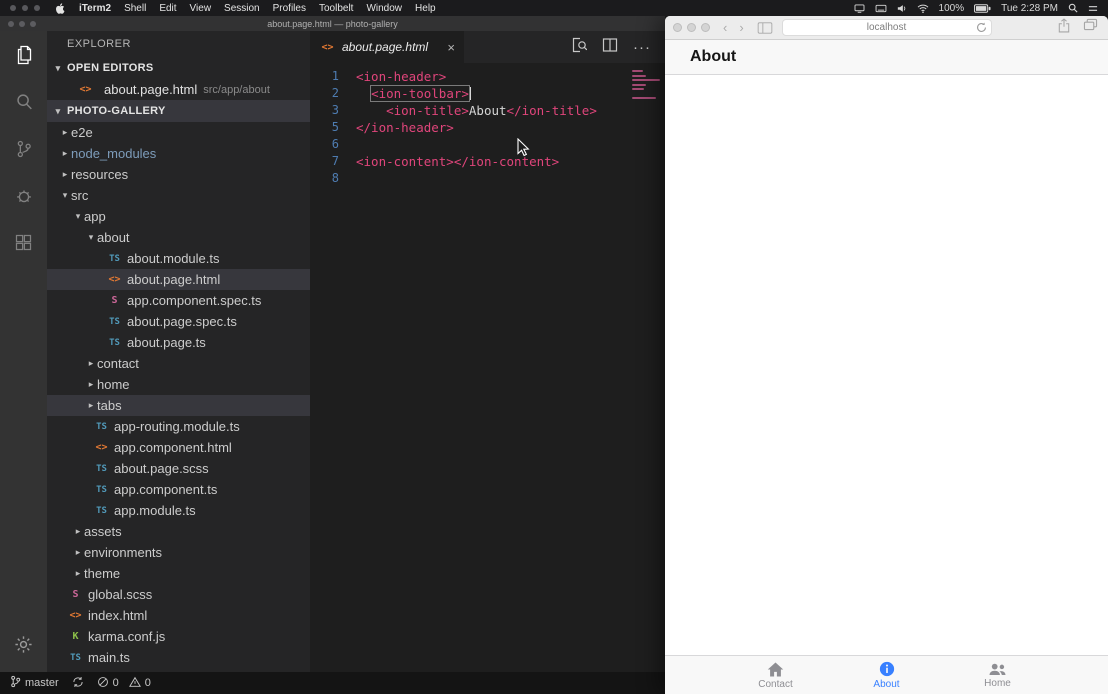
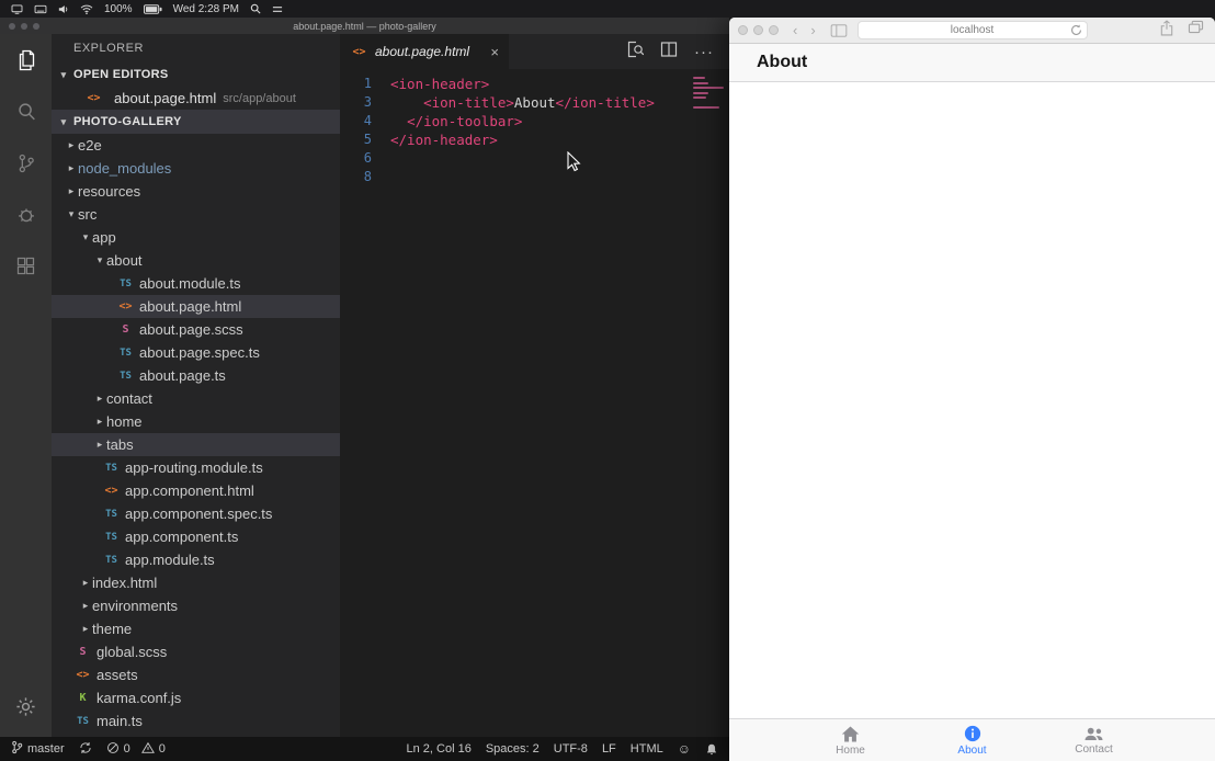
- iTerm2
- Shell
- Edit
- View
- Session
- Profiles
- Toolbelt
- Window
- Help
  100%
- Tue 2:28 PM
+ Wed 2:28 PM
  about.page.html — photo-gallery
  EXPLORER
  ▾
  OPEN EDITORS
  <>
  about.page.html
  src/app/about
  ▾
  PHOTO-GALLERY
  ▸
  e2e
  ▸
  node_modules
  ▸
  resources
  ▾
  src
  ▾
  app
  ▾
  about
  TS
  about.module.ts
  <>
  about.page.html
  S
- app.component.spec.ts
+ about.page.scss
  TS
  about.page.spec.ts
  TS
  about.page.ts
  ▸
  contact
  ▸
  home
  ▸
  tabs
  TS
  app-routing.module.ts
  <>
  app.component.html
  TS
- about.page.scss
+ app.component.spec.ts
  TS
  app.component.ts
  TS
  app.module.ts
  ▸
- assets
+ index.html
  ▸
  environments
  ▸
  theme
  S
  global.scss
  <>
- index.html
+ assets
  K
  karma.conf.js
  TS
  main.ts
  <>
  about.page.html
  ×
  ···
  1
  <ion-header>
- 2
- <ion-toolbar>
  3
  <ion-title>About</ion-title>
+ 4
+ </ion-toolbar>
  5
  </ion-header>
  6
- 7
- <ion-content></ion-content>
  8
  master
  0
  0
+ Ln 2, Col 16
+ Spaces: 2
+ UTF-8
+ LF
+ HTML
+ ☺
  ‹
  ›
  localhost
  About
- Contact
+ Home
  About
- Home
+ Contact
